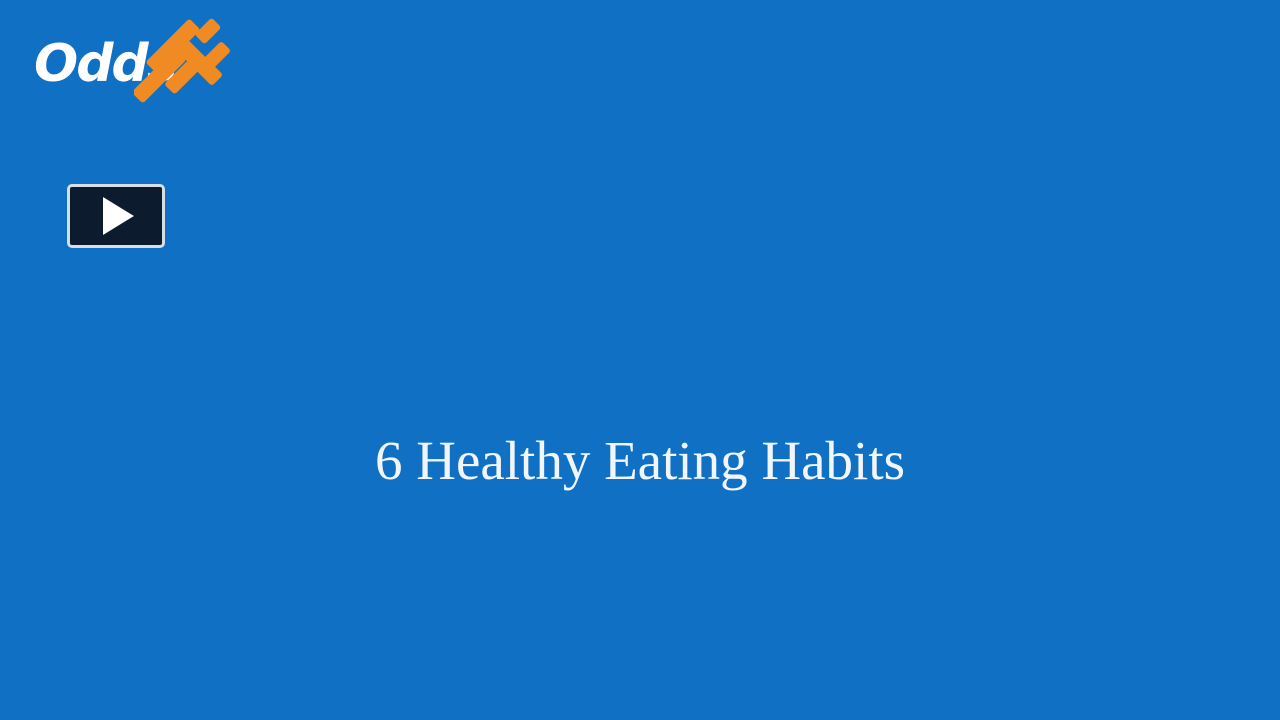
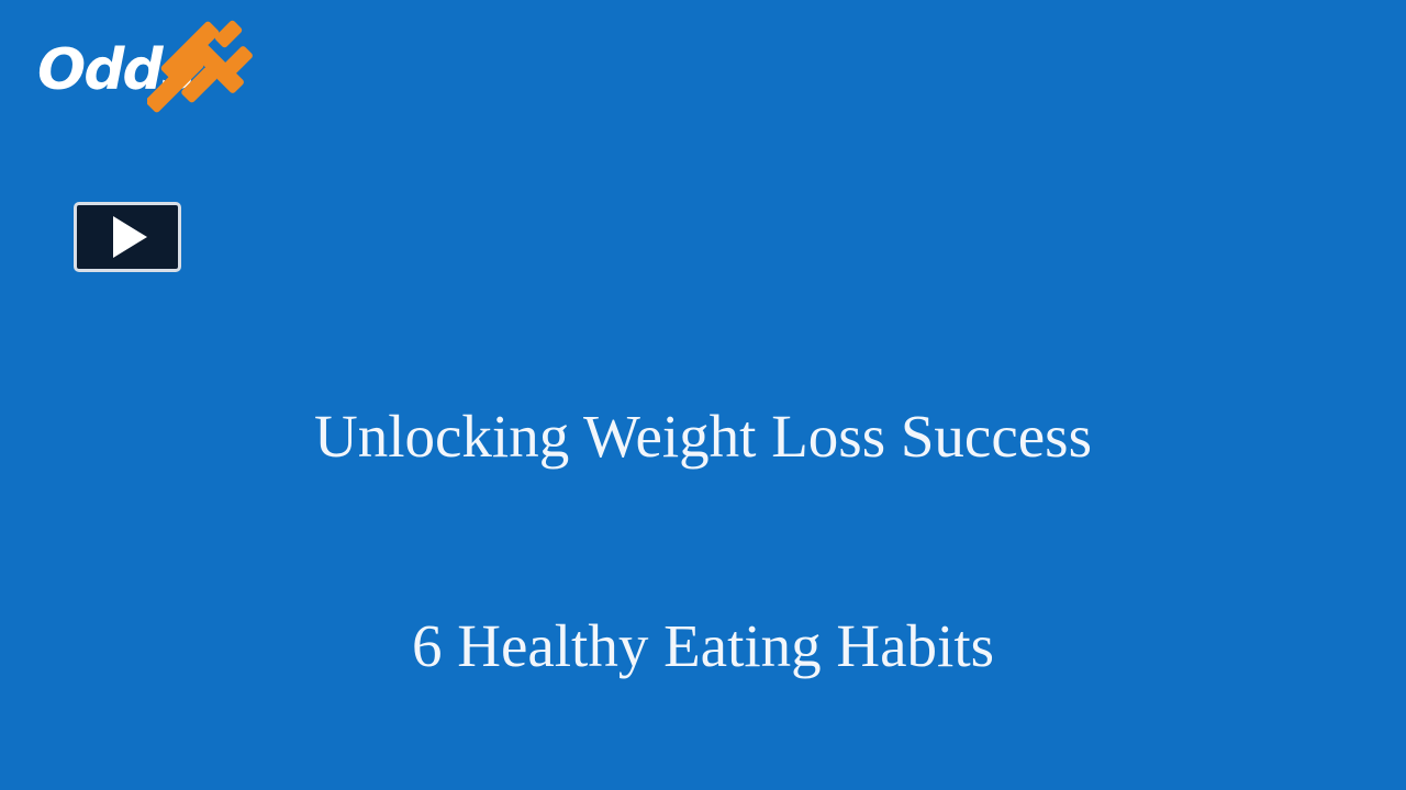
  Odd
+ Unlocking Weight Loss Success
  6 Healthy Eating Habits
